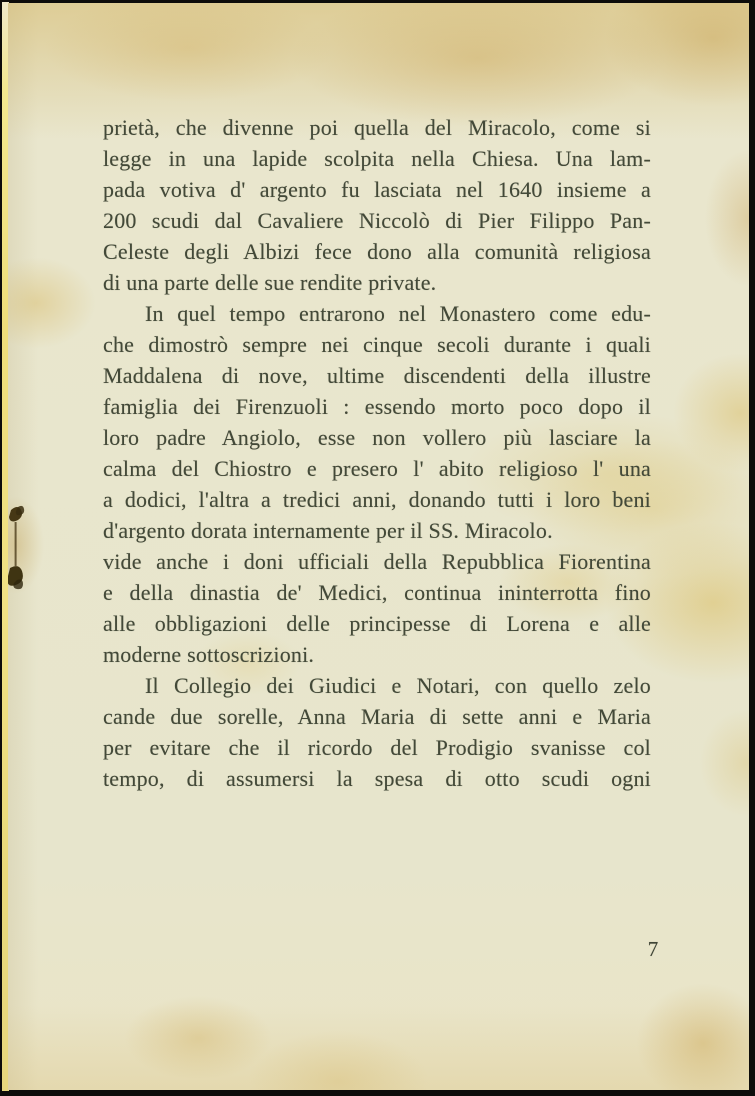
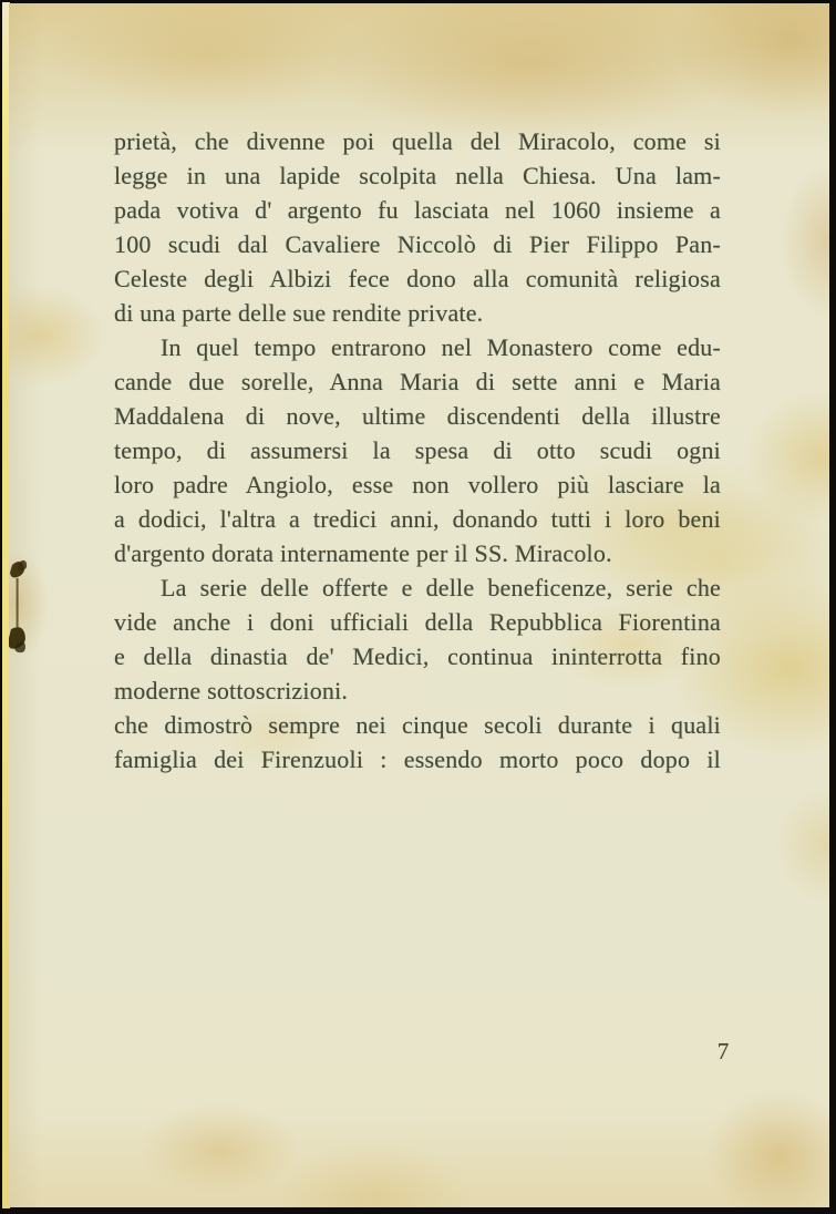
  prietà, che divenne poi quella del Miracolo, come si
  legge in una lapide scolpita nella Chiesa. Una lam-
- pada votiva d' argento fu lasciata nel 1640 insieme a
+ pada votiva d' argento fu lasciata nel 1060 insieme a
- 200 scudi dal Cavaliere Niccolò di Pier Filippo Pan-
+ 100 scudi dal Cavaliere Niccolò di Pier Filippo Pan-
  Celeste degli Albizi fece dono alla comunità religiosa
  di una parte delle sue rendite private.
  In quel tempo entrarono nel Monastero come edu-
- che dimostrò sempre nei cinque secoli durante i quali
+ cande due sorelle, Anna Maria di sette anni e Maria
  Maddalena di nove, ultime discendenti della illustre
- famiglia dei Firenzuoli : essendo morto poco dopo il
+ tempo, di assumersi la spesa di otto scudi ogni
  loro padre Angiolo, esse non vollero più lasciare la
- calma del Chiostro e presero l' abito religioso l' una
  a dodici, l'altra a tredici anni, donando tutti i loro beni
  d'argento dorata internamente per il SS. Miracolo.
+ La serie delle offerte e delle beneficenze, serie che
  vide anche i doni ufficiali della Repubblica Fiorentina
  e della dinastia de' Medici, continua ininterrotta fino
- alle obbligazioni delle principesse di Lorena e alle
  moderne sottoscrizioni.
- Il Collegio dei Giudici e Notari, con quello zelo
- cande due sorelle, Anna Maria di sette anni e Maria
+ che dimostrò sempre nei cinque secoli durante i quali
- per evitare che il ricordo del Prodigio svanisse col
- tempo, di assumersi la spesa di otto scudi ogni
+ famiglia dei Firenzuoli : essendo morto poco dopo il
  7
